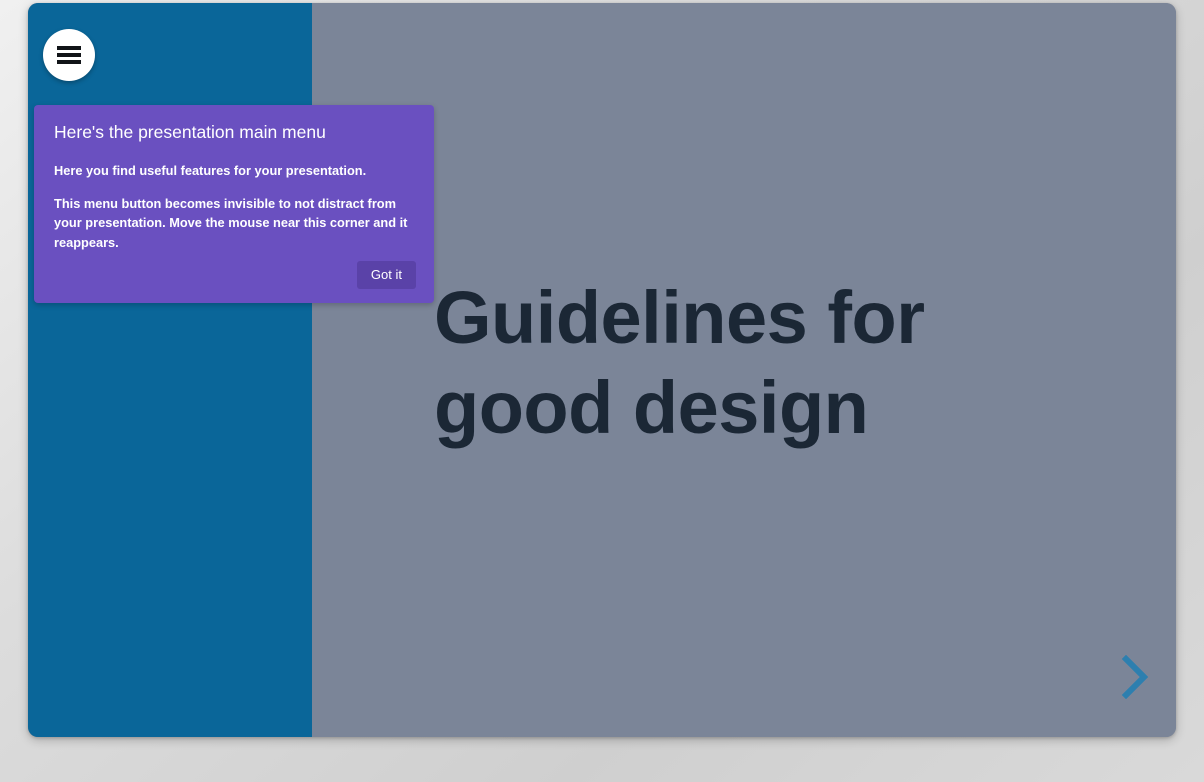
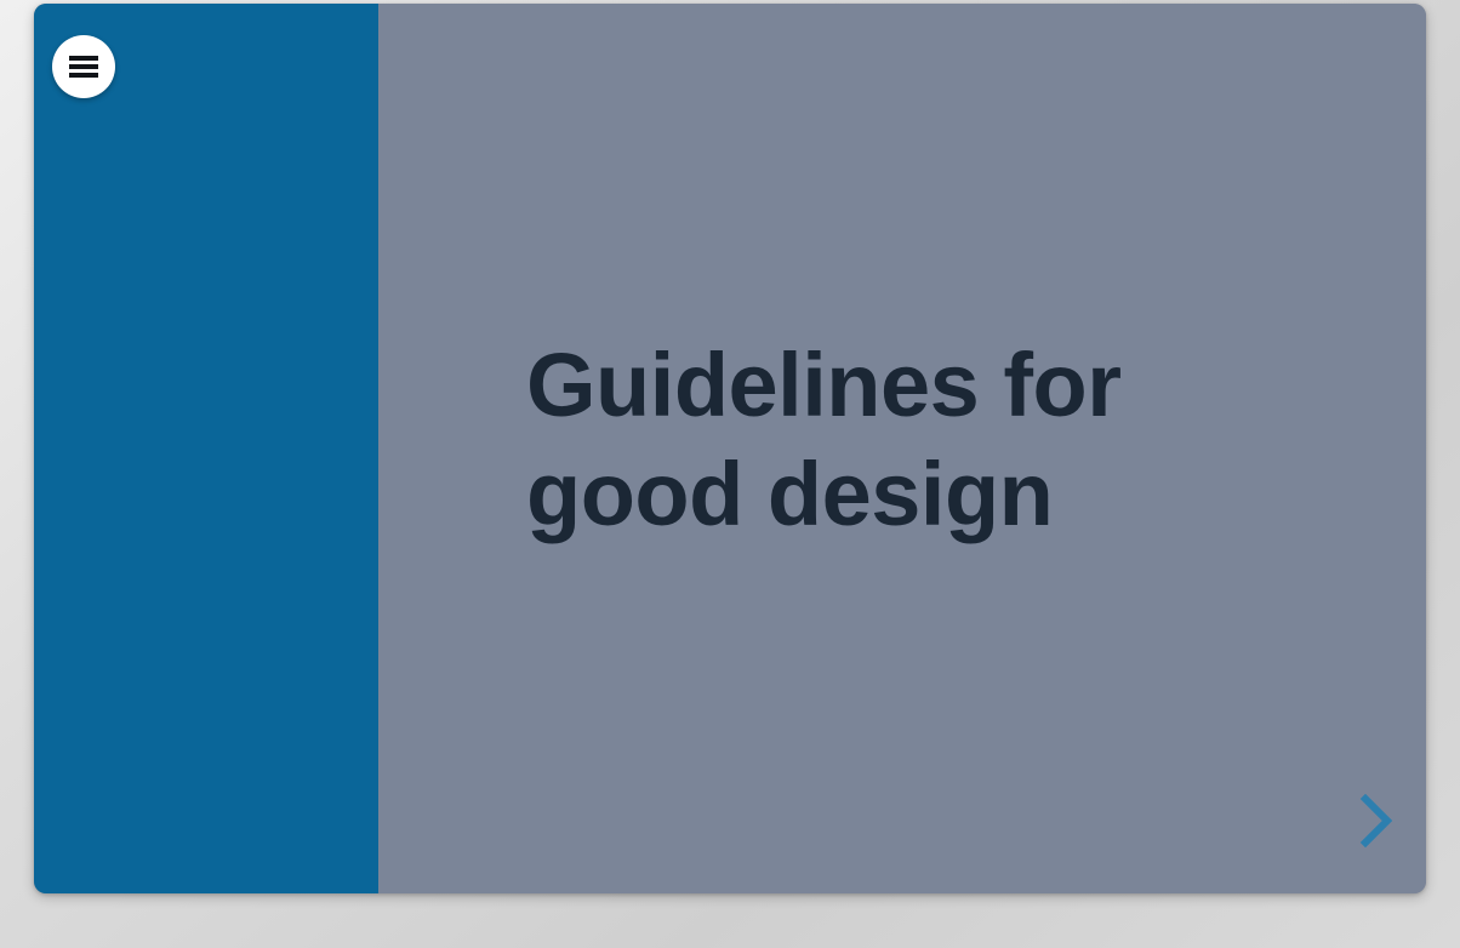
  Guidelines for
  good design
- Here's the presentation main menu
- Here you find useful features for your presentation.
- This menu button becomes invisible to not distract from your presentation. Move the mouse near this corner and it reappears.
- Got it
